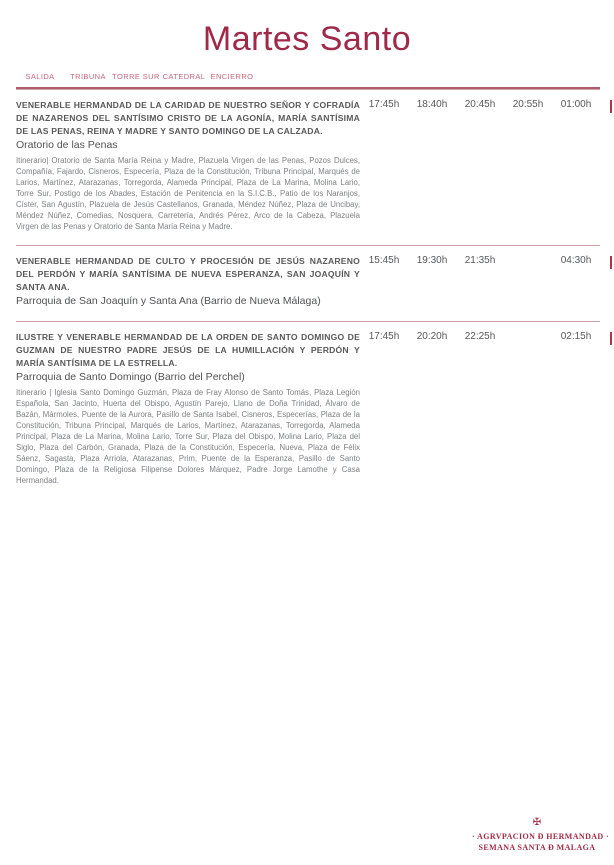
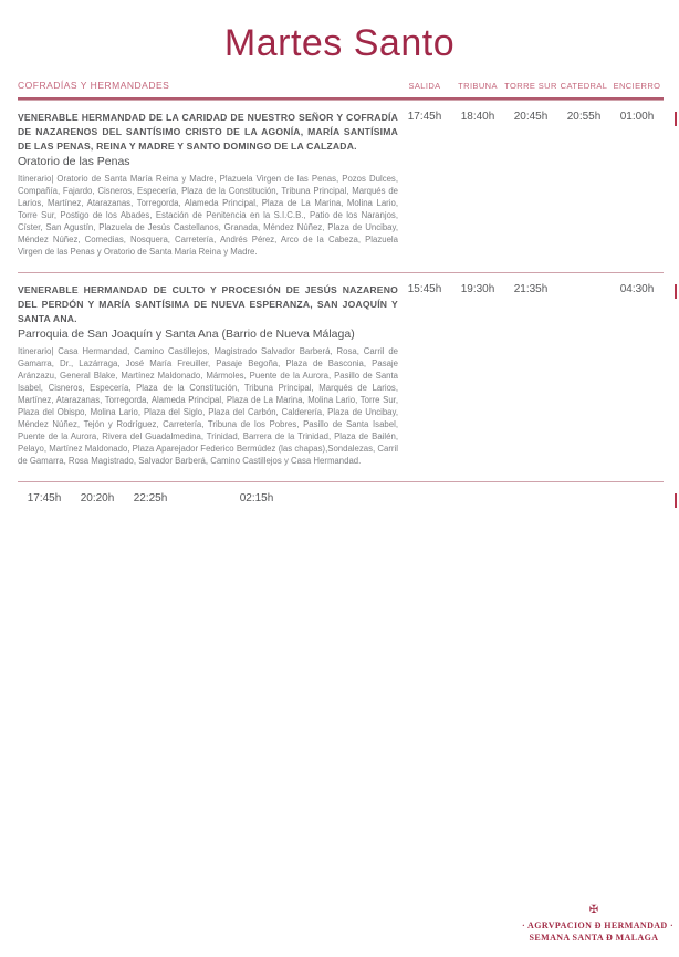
  Martes Santo
+ COFRADÍAS Y HERMANDADES
  SALIDA
  TRIBUNA
  TORRE SUR
  CATEDRAL
  ENCIERRO
  VENERABLE HERMANDAD DE LA CARIDAD DE NUESTRO SEÑOR Y COFRADÍA DE NAZARENOS DEL SANTÍSIMO CRISTO DE LA AGONÍA, MARÍA SANTÍSIMA DE LAS PENAS, REINA Y MADRE Y SANTO DOMINGO DE LA CALZADA.
  Oratorio de las Penas
  Itinerario| Oratorio de Santa María Reina y Madre, Plazuela Virgen de las Penas, Pozos Dulces, Compañía, Fajardo, Cisneros, Especería, Plaza de la Constitución, Tribuna Principal, Marqués de Larios, Martínez, Atarazanas, Torregorda, Alameda Principal, Plaza de La Marina, Molina Lario, Torre Sur, Postigo de los Abades, Estación de Penitencia en la S.I.C.B., Patio de los Naranjos, Císter, San Agustín, Plazuela de Jesús Castellanos, Granada, Méndez Núñez, Plaza de Uncibay, Méndez Núñez, Comedias, Nosquera, Carretería, Andrés Pérez, Arco de la Cabeza, Plazuela Virgen de las Penas y Oratorio de Santa María Reina y Madre.
  17:45h
  18:40h
  20:45h
  20:55h
  01:00h
  VENERABLE HERMANDAD DE CULTO Y PROCESIÓN DE JESÚS NAZARENO DEL PERDÓN Y MARÍA SANTÍSIMA DE NUEVA ESPERANZA, SAN JOAQUÍN Y SANTA ANA.
  Parroquia de San Joaquín y Santa Ana (Barrio de Nueva Málaga)
+ Itinerario| Casa Hermandad, Camino Castillejos, Magistrado Salvador Barberá, Rosa, Carril de Gamarra, Dr., Lazárraga, José María Freuiller, Pasaje Begoña, Plaza de Basconia, Pasaje Aránzazu, General Blake, Martínez Maldonado, Mármoles, Puente de la Aurora, Pasillo de Santa Isabel, Cisneros, Especería, Plaza de la Constitución, Tribuna Principal, Marqués de Larios, Martínez, Atarazanas, Torregorda, Alameda Principal, Plaza de La Marina, Molina Lario, Torre Sur, Plaza del Obispo, Molina Lario, Plaza del Siglo, Plaza del Carbón, Calderería, Plaza de Uncibay, Méndez Núñez, Tejón y Rodríguez, Carretería, Tribuna de los Pobres, Pasillo de Santa Isabel, Puente de la Aurora, Rivera del Guadalmedina, Trinidad, Barrera de la Trinidad, Plaza de Bailén, Pelayo, Martínez Maldonado, Plaza Aparejador Federico Bermúdez (las chapas),Sondalezas, Carril de Gamarra, Rosa Magistrado, Salvador Barberá, Camino Castillejos y Casa Hermandad.
  15:45h
  19:30h
  21:35h
  04:30h
- ILUSTRE Y VENERABLE HERMANDAD DE LA ORDEN DE SANTO DOMINGO DE GUZMAN DE NUESTRO PADRE JESÚS DE LA HUMILLACIÓN Y PERDÓN Y MARÍA SANTÍSIMA DE LA ESTRELLA.
- Parroquia de Santo Domingo (Barrio del Perchel)
- Itinerario | Iglesia Santo Domingo Guzmán, Plaza de Fray Alonso de Santo Tomás, Plaza Legión Española, San Jacinto, Huerta del Obispo, Agustín Parejo, Llano de Doña Trinidad, Álvaro de Bazán, Mármoles, Puente de la Aurora, Pasillo de Santa Isabel, Cisneros, Especerías, Plaza de la Constitución, Tribuna Principal, Marqués de Larios, Martínez, Atarazanas, Torregorda, Alameda Principal, Plaza de La Marina, Molina Lario, Torre Sur, Plaza del Obispo, Molina Lario, Plaza del Siglo, Plaza del Carbón, Granada, Plaza de la Constitución, Especería, Nueva, Plaza de Félix Sáenz, Sagasta, Plaza Arriola, Atarazanas, Prim, Puente de la Esperanza, Pasillo de Santo Domingo, Plaza de la Religiosa Filipense Dolores Márquez, Padre Jorge Lamothe y Casa Hermandad.
  17:45h
  20:20h
  22:25h
  02:15h
  ✠
  · AGRVPACION Ð HERMANDAD ·
  SEMANA SANTA Ð MALAGA
